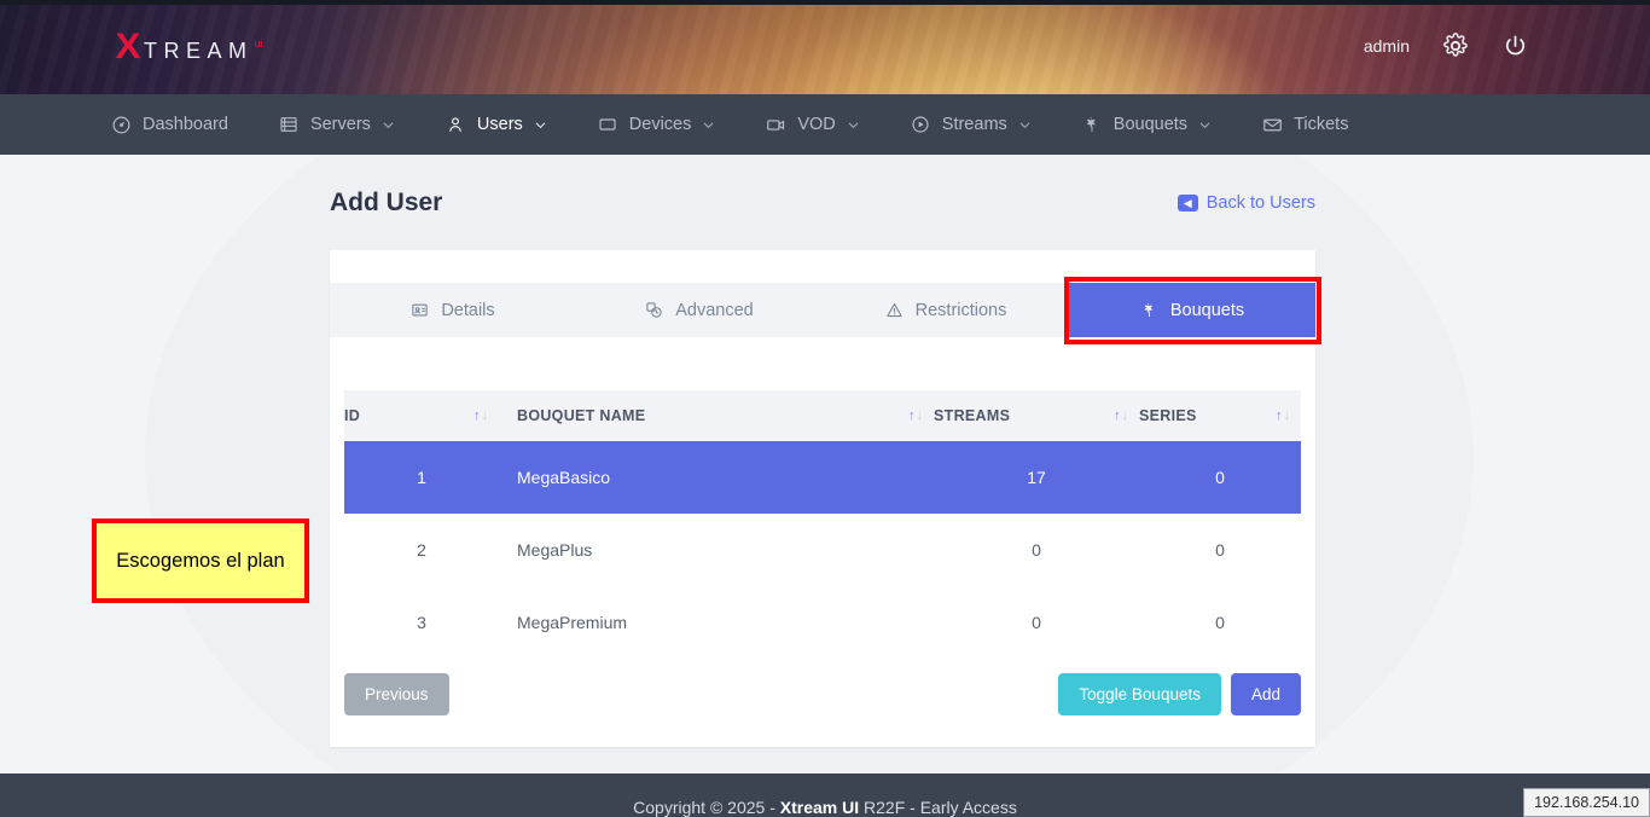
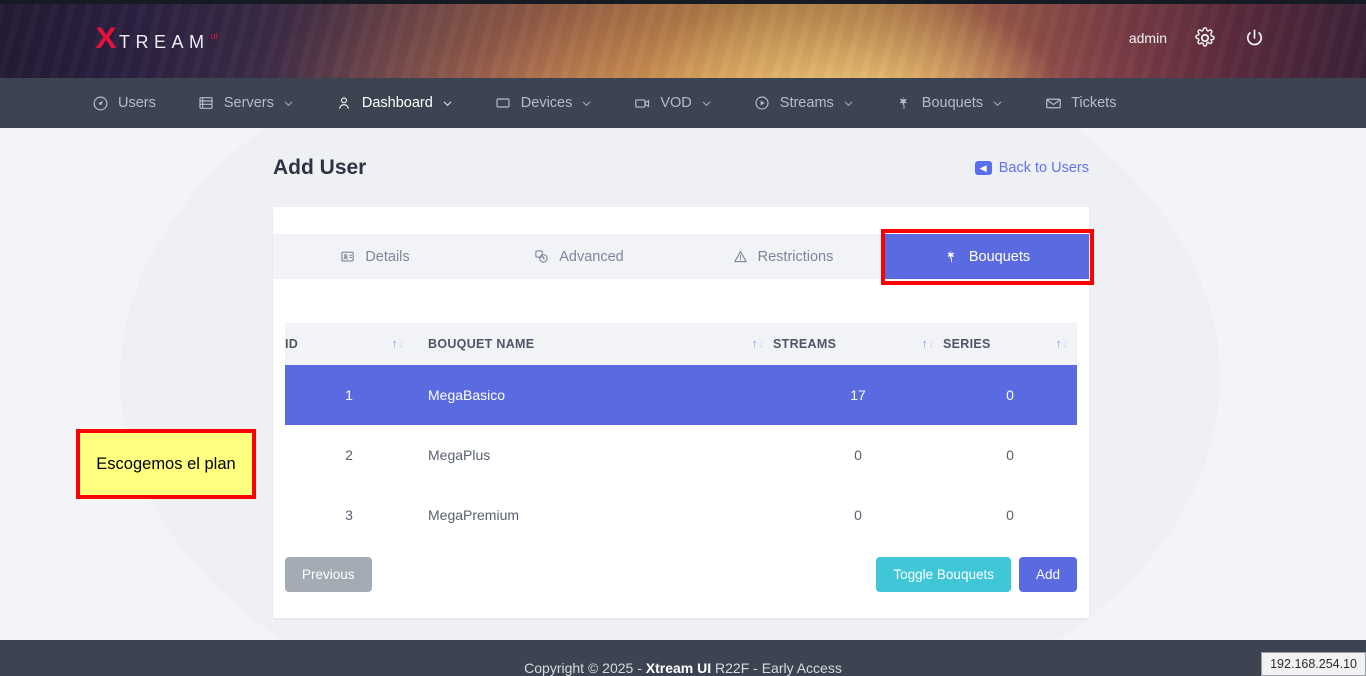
  X
  TREAM
  ui
  admin
- Dashboard
+ Users
  Servers
- Users
+ Dashboard
  Devices
  VOD
  Streams
  Bouquets
  Tickets
  Add User
  ◀
  Back to Users
  Details
  Advanced
  Restrictions
  Bouquets
  ID ↑↓	BOUQUET NAME ↑↓	STREAMS ↑↓	SERIES ↑↓
  1	MegaBasico	17	0
  2	MegaPlus	0	0
  3	MegaPremium	0	0
  Previous
  Toggle Bouquets
  Add
  Escogemos el plan
  Copyright © 2025 - Xtream UI R22F - Early Access
  192.168.254.10
